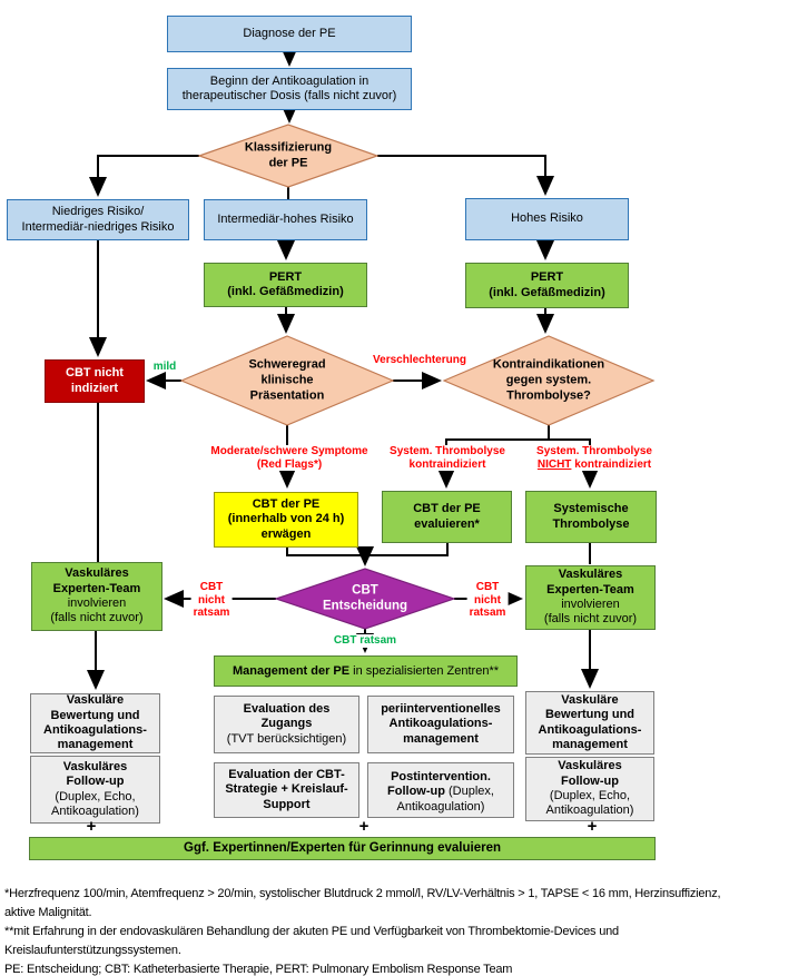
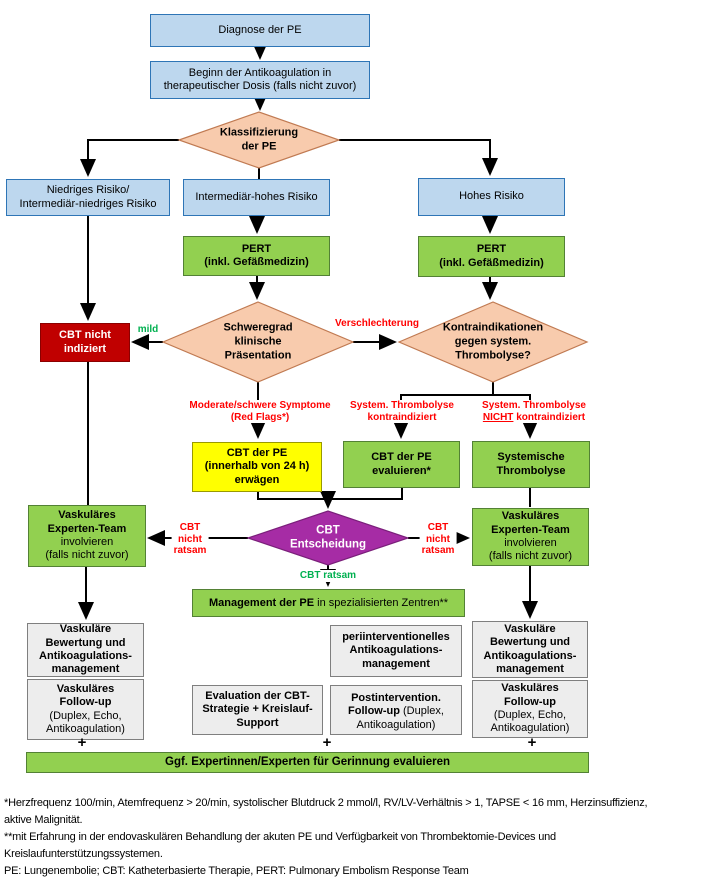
  Diagnose der PE
  Beginn der Antikoagulation in
  therapeutischer Dosis (falls nicht zuvor)
  Klassifizierung
  der PE
  Niedriges Risiko/
  Intermediär-niedriges Risiko
  Intermediär-hohes Risiko
  Hohes Risiko
  PERT
  (inkl. Gefäßmedizin)
  PERT
  (inkl. Gefäßmedizin)
  CBT nicht
  indiziert
  Schweregrad
  klinische
  Präsentation
  Kontraindikationen
  gegen system.
  Thrombolyse?
  mild
  Verschlechterung
  Moderate/schwere Symptome
  (Red Flags*)
  System. Thrombolyse
  kontraindiziert
  System. Thrombolyse
  NICHT kontraindiziert
  CBT der PE
  (innerhalb von 24 h)
  erwägen
  CBT der PE
  evaluieren*
  Systemische
  Thrombolyse
  Vaskuläres
  Experten-Team
  involvieren
  (falls nicht zuvor)
  Vaskuläres
  Experten-Team
  involvieren
  (falls nicht zuvor)
  CBT
  Entscheidung
  CBT
  nicht
  ratsam
  CBT
  nicht
  ratsam
  CBT ratsam
  Management der PE in spezialisierten Zentren**
  Vaskuläre
  Bewertung und
  Antikoagulations-
  management
  Vaskuläres
  Follow-up
  (Duplex, Echo,
  Antikoagulation)
- Evaluation des
- Zugangs
- (TVT berücksichtigen)
  periinterventionelles
  Antikoagulations-
  management
  Evaluation der CBT-
  Strategie + Kreislauf-
  Support
  Postintervention.
  Follow-up (Duplex,
  Antikoagulation)
  Vaskuläre
  Bewertung und
  Antikoagulations-
  management
  Vaskuläres
  Follow-up
  (Duplex, Echo,
  Antikoagulation)
  +
  +
  +
  Ggf. Expertinnen/Experten für Gerinnung evaluieren
  *Herzfrequenz 100/min, Atemfrequenz > 20/min, systolischer Blutdruck 2 mmol/l, RV/LV-Verhältnis > 1, TAPSE < 16 mm, Herzinsuffizienz,
  aktive Malignität.
  **mit Erfahrung in der endovaskulären Behandlung der akuten PE und Verfügbarkeit von Thrombektomie-Devices und
  Kreislaufunterstützungssystemen.
- PE: Entscheidung; CBT: Katheterbasierte Therapie, PERT: Pulmonary Embolism Response Team
+ PE: Lungenembolie; CBT: Katheterbasierte Therapie, PERT: Pulmonary Embolism Response Team
